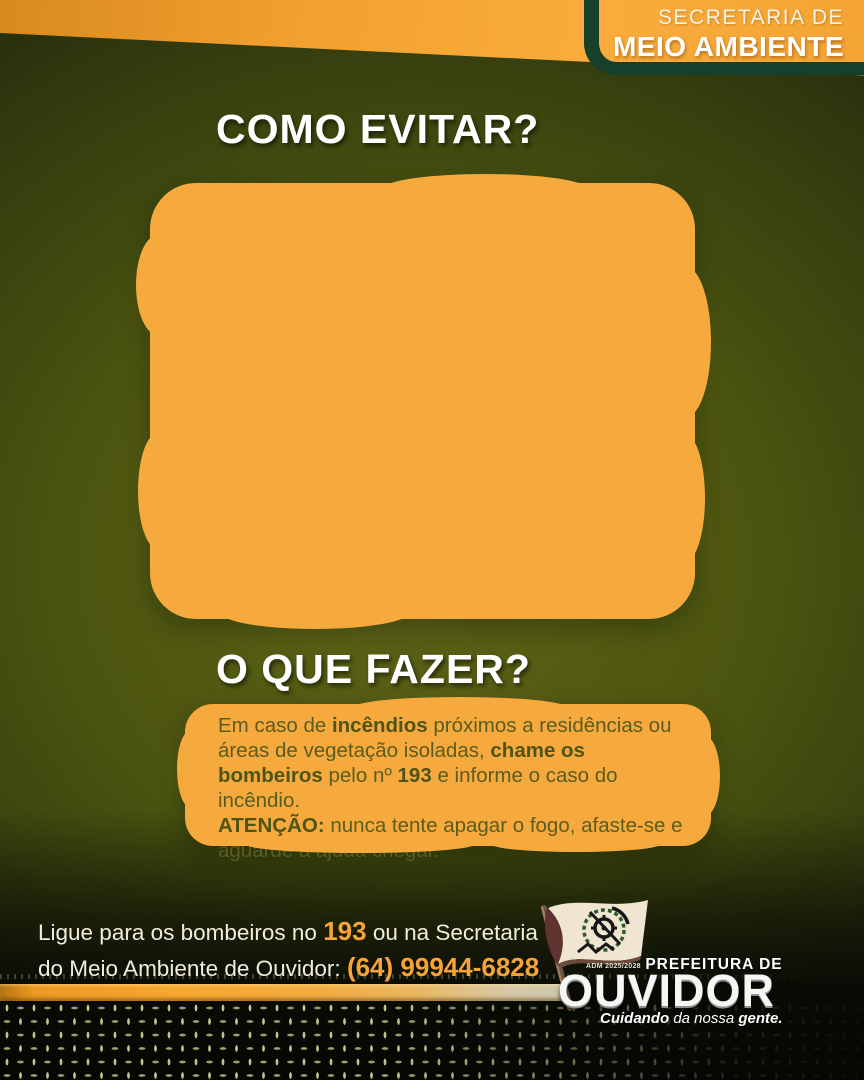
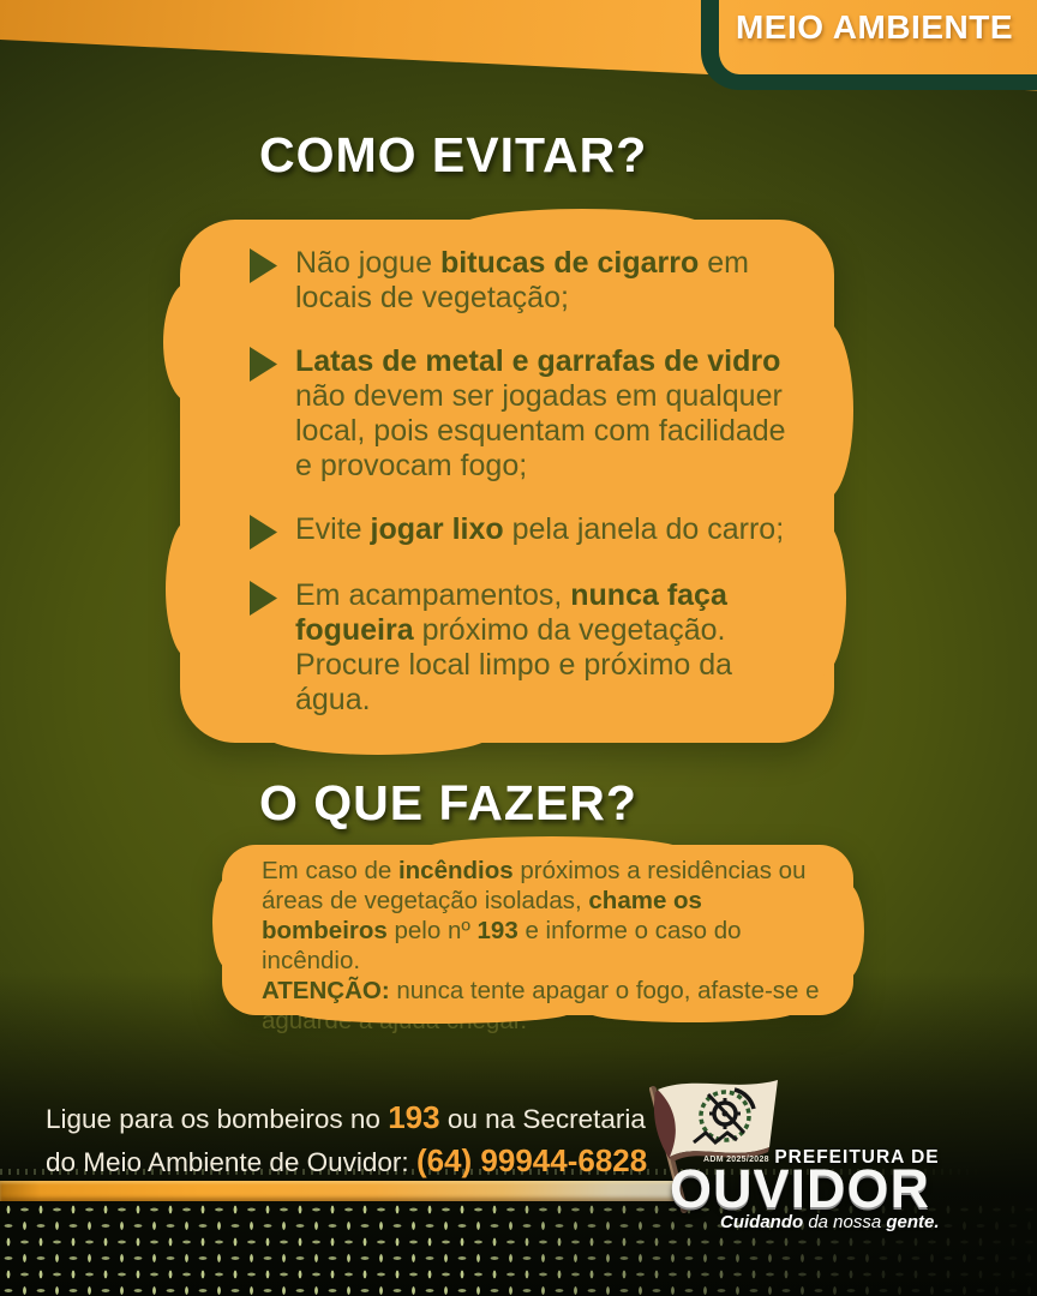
- SECRETARIA DE
  MEIO AMBIENTE
  COMO EVITAR?
+ Não jogue bitucas de cigarro em locais de vegetação;
+ Latas de metal e garrafas de vidro não devem ser jogadas em qualquer local, pois esquentam com facilidade e provocam fogo;
+ Evite jogar lixo pela janela do carro;
+ Em acampamentos, nunca faça fogueira próximo da vegetação. Procure local limpo e próximo da água.
  O QUE FAZER?
  Em caso de incêndios próximos a residências ou áreas de vegetação isoladas, chame os bombeiros pelo nº 193 e informe o caso do incêndio.
  ATENÇÃO: nunca tente apagar o fogo, afaste-se e aguard
  Ligue para os bombeiros no 193 ou na Secretaria
  do Meio Ambiente de Ouvidor: (64) 99944-6828
  OUVIDOR
  Cuidando da nossa gente.
